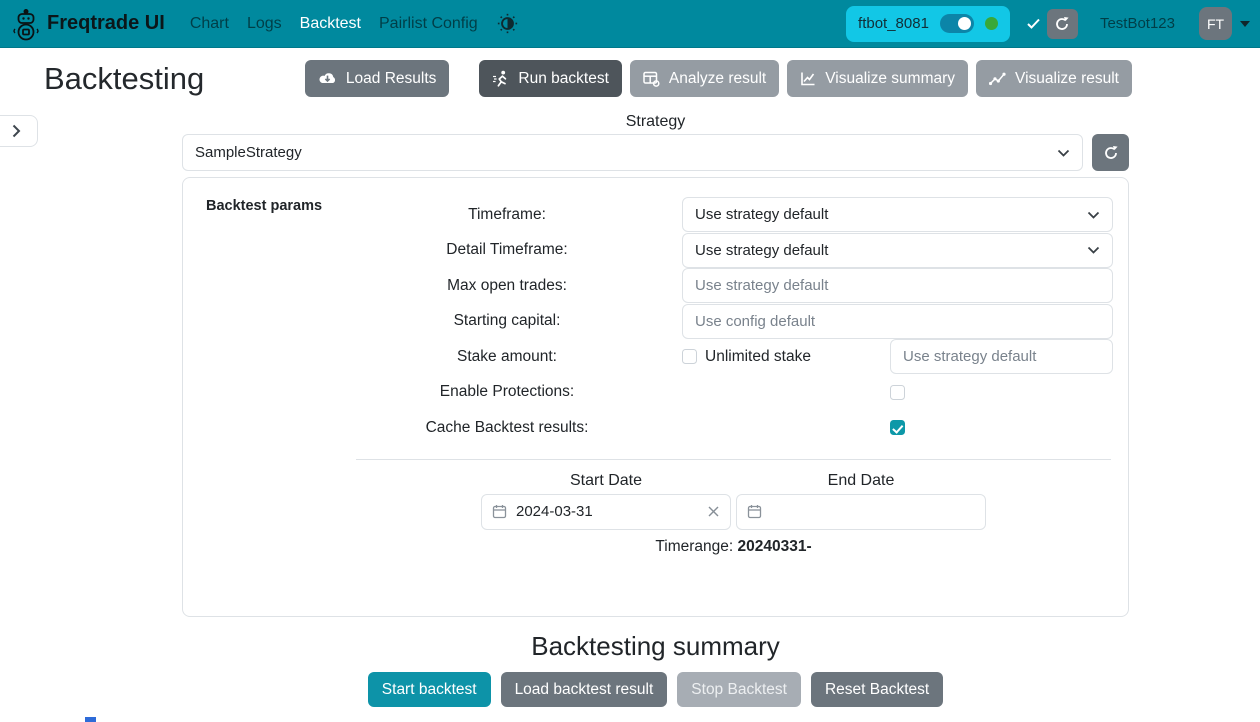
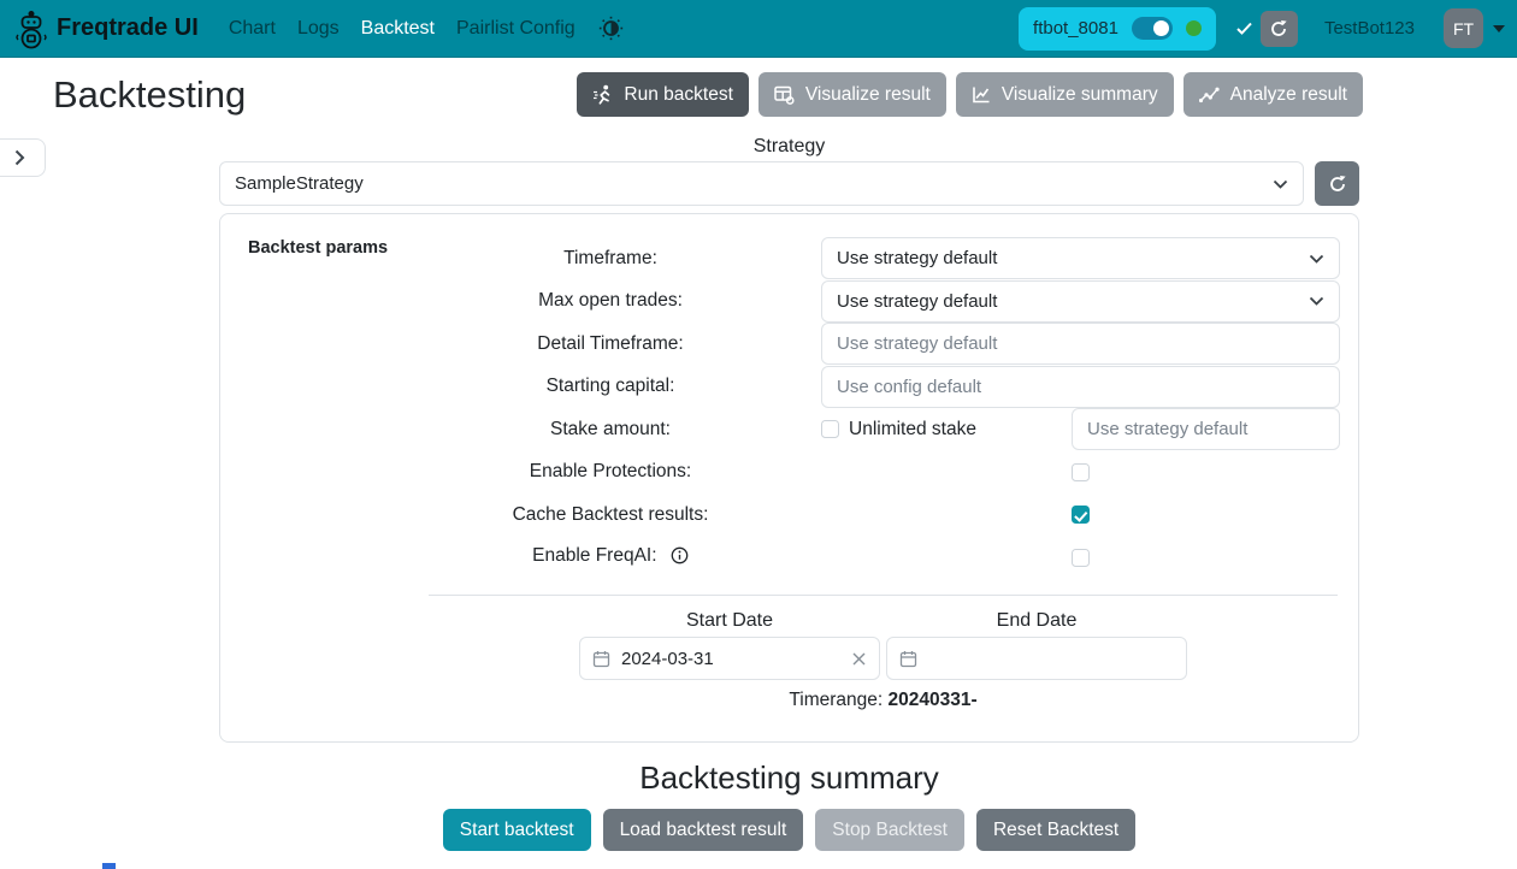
  Freqtrade UI
  Chart
  Logs
  Backtest
  Pairlist Config
  ftbot_8081
  TestBot123
  FT
  Backtesting
- Load Results
  Run backtest
- Analyze result
+ Visualize result
  Visualize summary
- Visualize result
+ Analyze result
  Strategy
  SampleStrategy
  Backtest params
  Timeframe:
  Use strategy default
- Detail Timeframe:
+ Max open trades:
  Use strategy default
- Max open trades:
+ Detail Timeframe:
  Use strategy default
  Starting capital:
  Use config default
  Stake amount:
  Unlimited stake
  Use strategy default
  Enable Protections:
  Cache Backtest results:
+ Enable FreqAI:
  Start Date
  2024-03-31
  End Date
  Timerange: 20240331-
  Backtesting summary
  Start backtest
  Load backtest result
  Stop Backtest
  Reset Backtest
